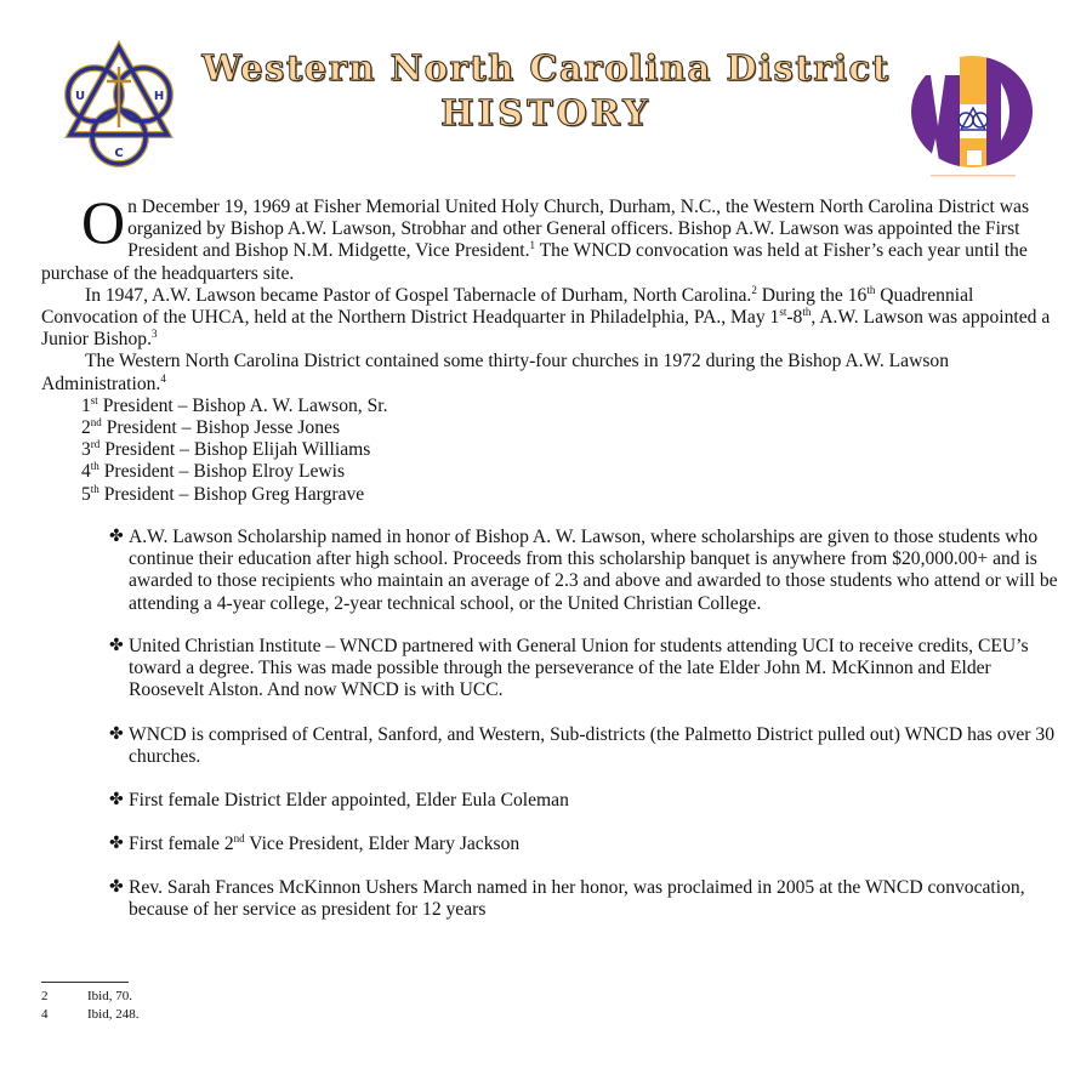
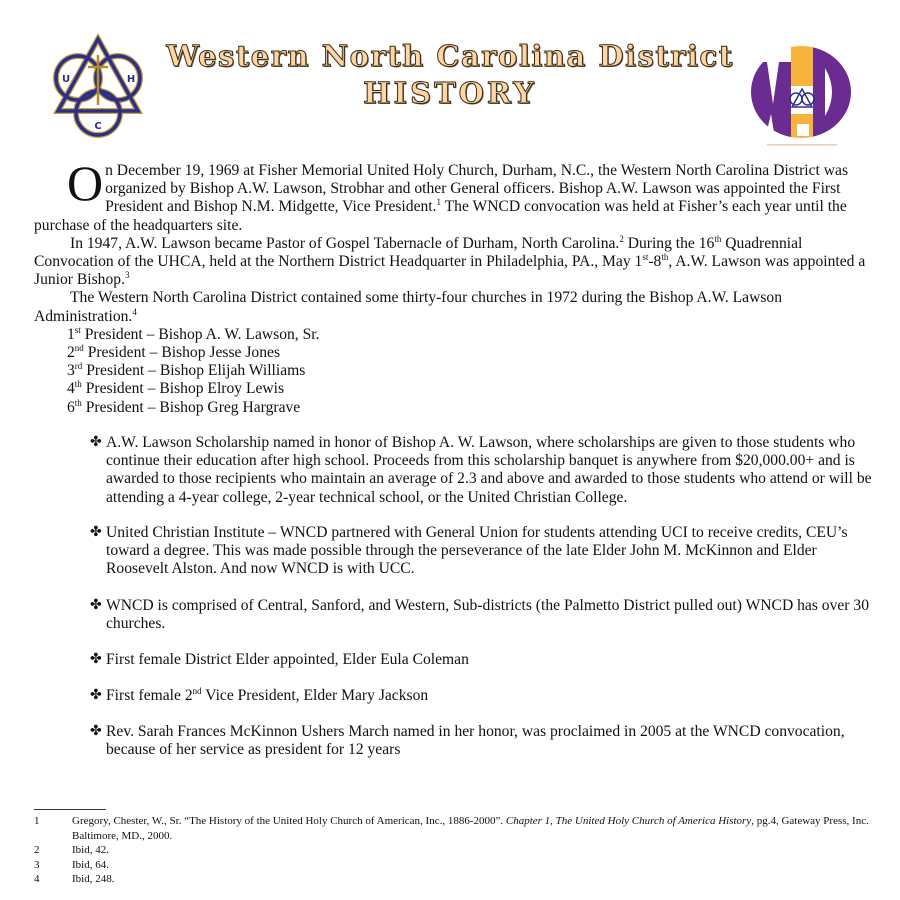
  U
  H
  C
  Western North Carolina District
  HISTORY
  O
  n December 19, 1969 at Fisher Memorial United Holy Church, Durham, N.C., the Western North Carolina District was organized by Bishop A.W. Lawson, Strobhar and other General officers. Bishop A.W. Lawson was appointed the First President and Bishop N.M. Midgette, Vice President.1 The WNCD convocation was held at Fisher’s each year until the purchase of the headquarters site.
  In 1947, A.W. Lawson became Pastor of Gospel Tabernacle of Durham, North Carolina.2 During the 16th Quadrennial Convocation of the UHCA, held at the Northern District Headquarter in Philadelphia, PA., May 1st-8th, A.W. Lawson was appointed a Junior Bishop.3
  The Western North Carolina District contained some thirty-four churches in 1972 during the Bishop A.W. Lawson Administration.4
  1st President – Bishop A. W. Lawson, Sr.
  2nd President – Bishop Jesse Jones
  3rd President – Bishop Elijah Williams
  4th President – Bishop Elroy Lewis
- 5th President – Bishop Greg Hargrave
+ 6th President – Bishop Greg Hargrave
  ✤
  A.W. Lawson Scholarship named in honor of Bishop A. W. Lawson, where scholarships are given to those students who continue their education after high school. Proceeds from this scholarship banquet is anywhere from $20,000.00+ and is awarded to those recipients who maintain an average of 2.3 and above and awarded to those students who attend or will be attending a 4-year college, 2-year technical school, or the United Christian College.
  ✤
  United Christian Institute – WNCD partnered with General Union for students attending UCI to receive credits, CEU’s toward a degree. This was made possible through the perseverance of the late Elder John M. McKinnon and Elder Roosevelt Alston. And now WNCD is with UCC.
  ✤
  WNCD is comprised of Central, Sanford, and Western, Sub-districts (the Palmetto District pulled out) WNCD has over 30 churches.
  ✤
  First female District Elder appointed, Elder Eula Coleman
  ✤
  First female 2nd Vice President, Elder Mary Jackson
  ✤
  Rev. Sarah Frances McKinnon Ushers March named in her honor, was proclaimed in 2005 at the WNCD convocation, because of her service as president for 12 years
+ 1
+ Gregory, Chester, W., Sr. “The History of the United Holy Church of American, Inc., 1886-2000”. Chapter 1, The United Holy Church of America History, pg.4, Gateway Press, Inc. Baltimore, MD., 2000.
  2
- Ibid, 70.
+ Ibid, 42.
+ 3
+ Ibid, 64.
  4
  Ibid, 248.
